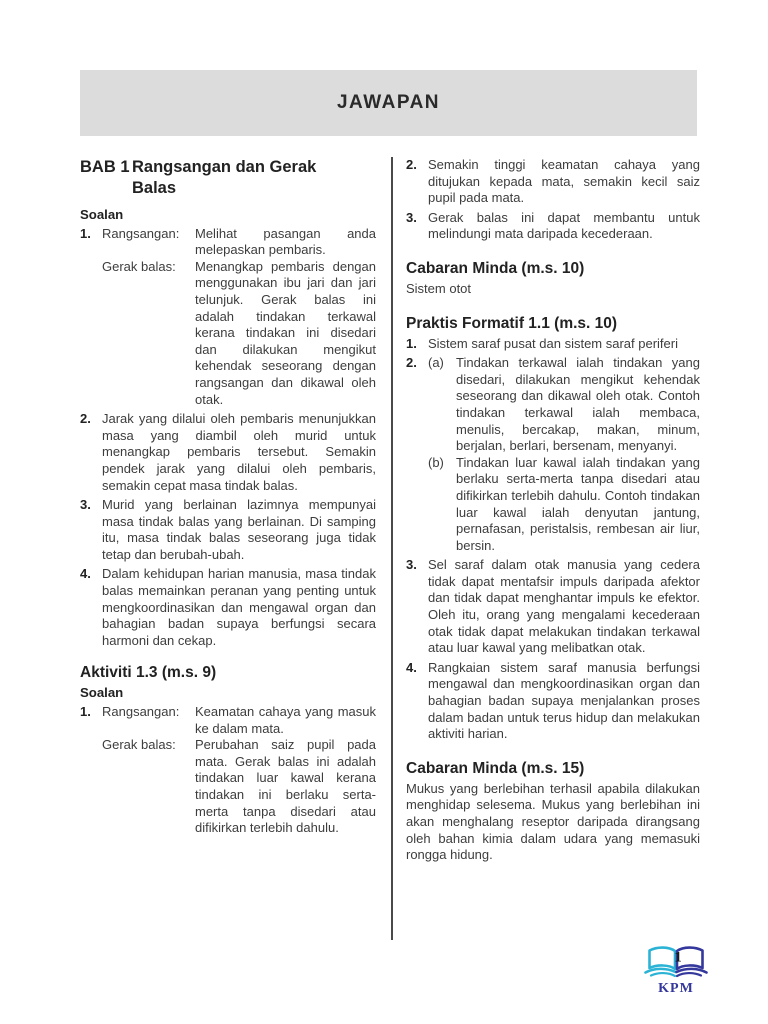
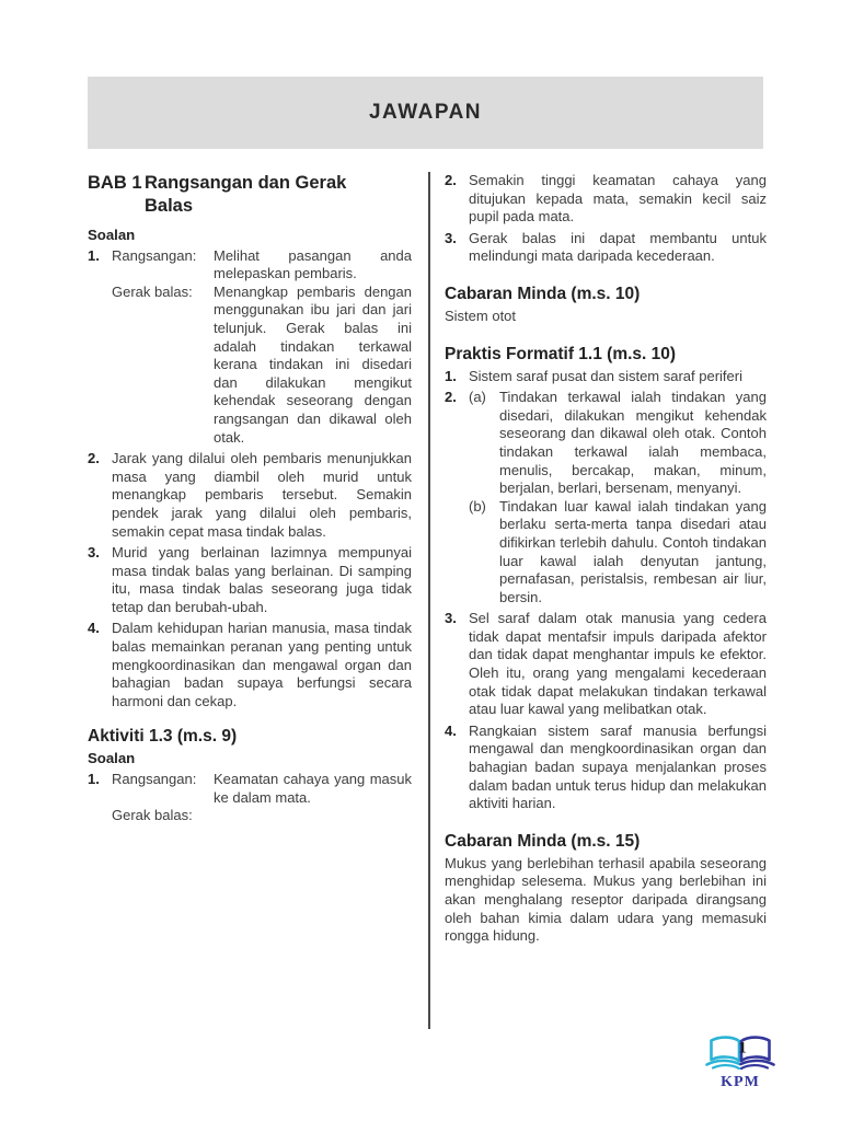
  JAWAPAN
  BAB 1
  Rangsangan dan Gerak Balas
  Soalan
  1.
  Rangsangan:
  Melihat pasangan anda melepaskan pembaris.
  Gerak balas:
  Menangkap pembaris dengan menggunakan ibu jari dan jari telunjuk. Gerak balas ini adalah tindakan terkawal kerana tindakan ini disedari dan dilakukan mengikut kehendak seseorang dengan rangsangan dan dikawal oleh otak.
  2.
  Jarak yang dilalui oleh pembaris menunjukkan masa yang diambil oleh murid untuk menangkap pembaris tersebut. Semakin pendek jarak yang dilalui oleh pembaris, semakin cepat masa tindak balas.
  3.
  Murid yang berlainan lazimnya mempunyai masa tindak balas yang berlainan. Di samping itu, masa tindak balas seseorang juga tidak tetap dan berubah-ubah.
  4.
  Dalam kehidupan harian manusia, masa tindak balas memainkan peranan yang penting untuk mengkoordinasikan dan mengawal organ dan bahagian badan supaya berfungsi secara harmoni dan cekap.
  Aktiviti 1.3 (m.s. 9)
  Soalan
  1.
  Rangsangan:
  Keamatan cahaya yang masuk ke dalam mata.
  Gerak balas:
- Perubahan saiz pupil pada mata. Gerak balas ini adalah tindakan luar kawal kerana tindakan ini berlaku serta-merta tanpa disedari atau difikirkan terlebih dahulu.
  2.
  Semakin tinggi keamatan cahaya yang ditujukan kepada mata, semakin kecil saiz pupil pada mata.
  3.
  Gerak balas ini dapat membantu untuk melindungi mata daripada kecederaan.
  Cabaran Minda (m.s. 10)
  Sistem otot
  Praktis Formatif 1.1 (m.s. 10)
  1.
  Sistem saraf pusat dan sistem saraf periferi
  2.
  (a)
  Tindakan terkawal ialah tindakan yang disedari, dilakukan mengikut kehendak seseorang dan dikawal oleh otak. Contoh tindakan terkawal ialah membaca, menulis, bercakap, makan, minum, berjalan, berlari, bersenam, menyanyi.
  (b)
  Tindakan luar kawal ialah tindakan yang berlaku serta-merta tanpa disedari atau difikirkan terlebih dahulu. Contoh tindakan luar kawal ialah denyutan jantung, pernafasan, peristalsis, rembesan air liur, bersin.
  3.
  Sel saraf dalam otak manusia yang cedera tidak dapat mentafsir impuls daripada afektor dan tidak dapat menghantar impuls ke efektor. Oleh itu, orang yang mengalami kecederaan otak tidak dapat melakukan tindakan terkawal atau luar kawal yang melibatkan otak.
  4.
  Rangkaian sistem saraf manusia berfungsi mengawal dan mengkoordinasikan organ dan bahagian badan supaya menjalankan proses dalam badan untuk terus hidup dan melakukan aktiviti harian.
  Cabaran Minda (m.s. 15)
- Mukus yang berlebihan terhasil apabila dilakukan menghidap selesema. Mukus yang berlebihan ini akan menghalang reseptor daripada dirangsang oleh bahan kimia dalam udara yang memasuki rongga hidung.
+ Mukus yang berlebihan terhasil apabila seseorang menghidap selesema. Mukus yang berlebihan ini akan menghalang reseptor daripada dirangsang oleh bahan kimia dalam udara yang memasuki rongga hidung.
  1
  KPM
